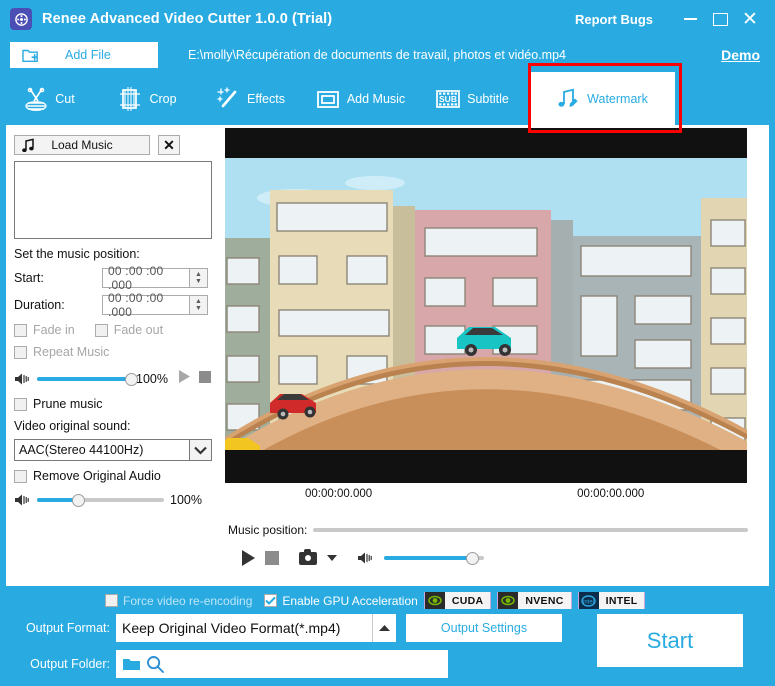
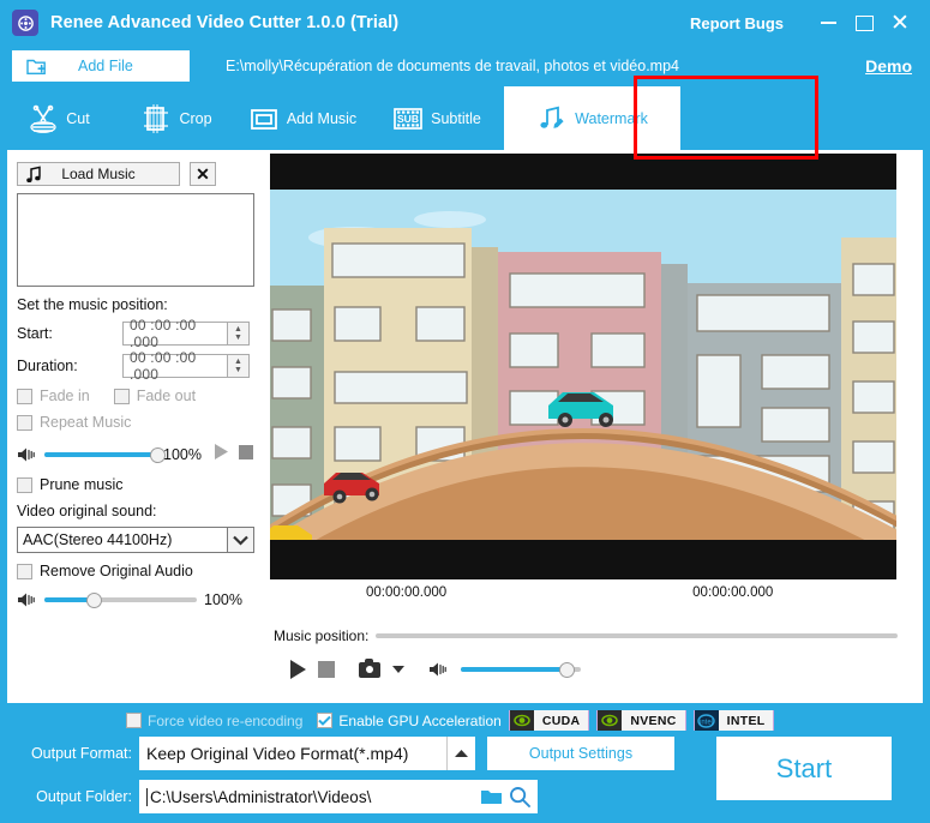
  Renee Advanced Video Cutter 1.0.0 (Trial)
  Report Bugs
  ✕
  Add File
  E:\molly\Récupération de documents de travail, photos et vidéo.mp4
  Demo
  Cut
  Crop
- Effects
  Add Music
  SUB
  Subtitle
  Watermark
  Load Music
  ✕
  Set the music position:
  Start:
  00 :00 :00 .000
  Duration:
  00 :00 :00 .000
  Fade in
  Fade out
  Repeat Music
  100%
  Prune music
  Video original sound:
  AAC(Stereo 44100Hz)
  Remove Original Audio
  100%
  00:00:00.000
  00:00:00.000
  Music position:
  Force video re-encoding
  Enable GPU Acceleration
  CUDA
  NVENC
  INTEL
  Output Format:
  Keep Original Video Format(*.mp4)
  Output Settings
  Output Folder:
+ C:\Users\Administrator\Videos\
  Start
